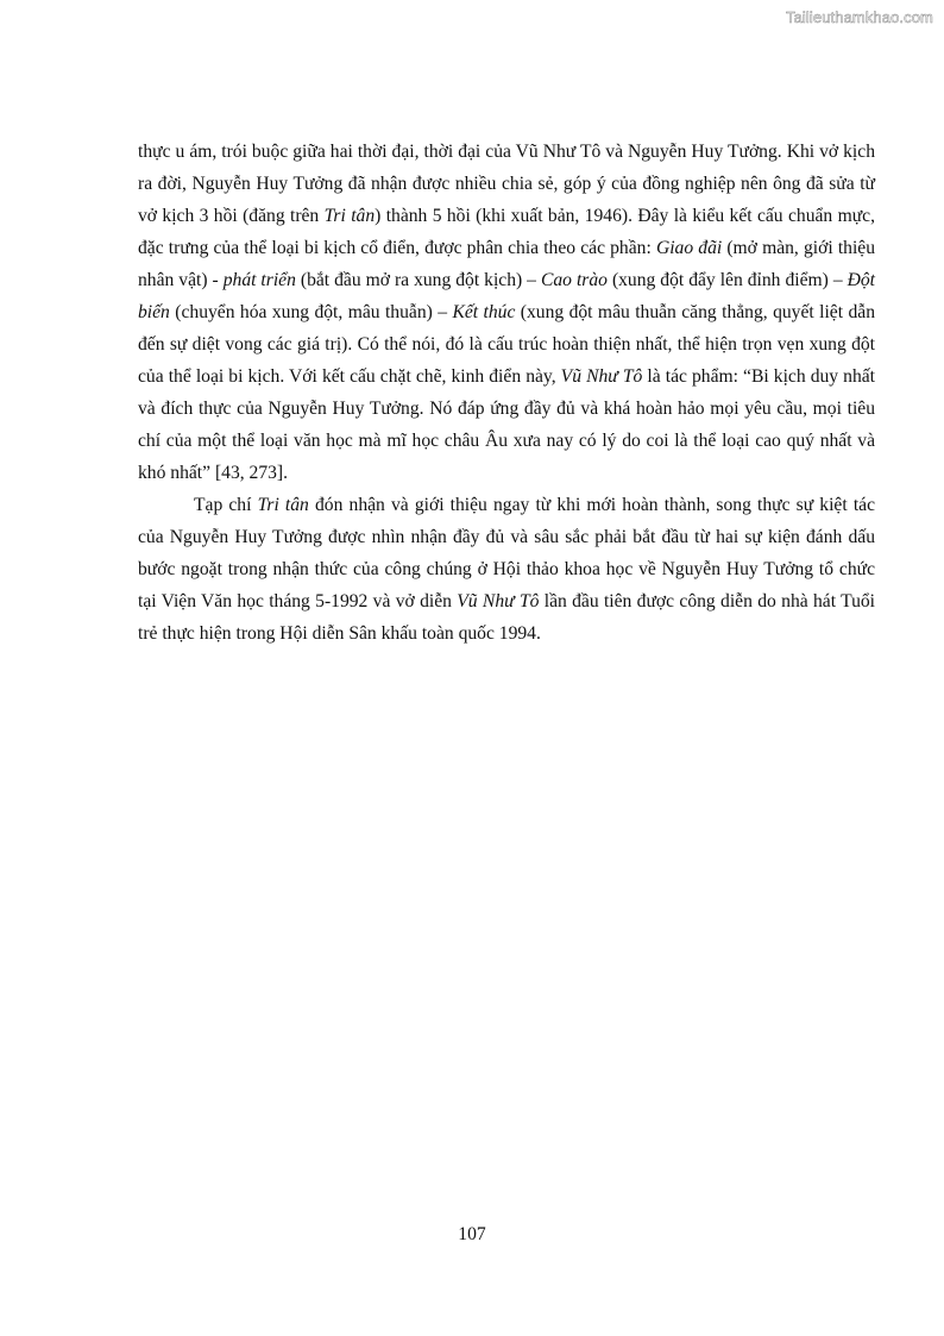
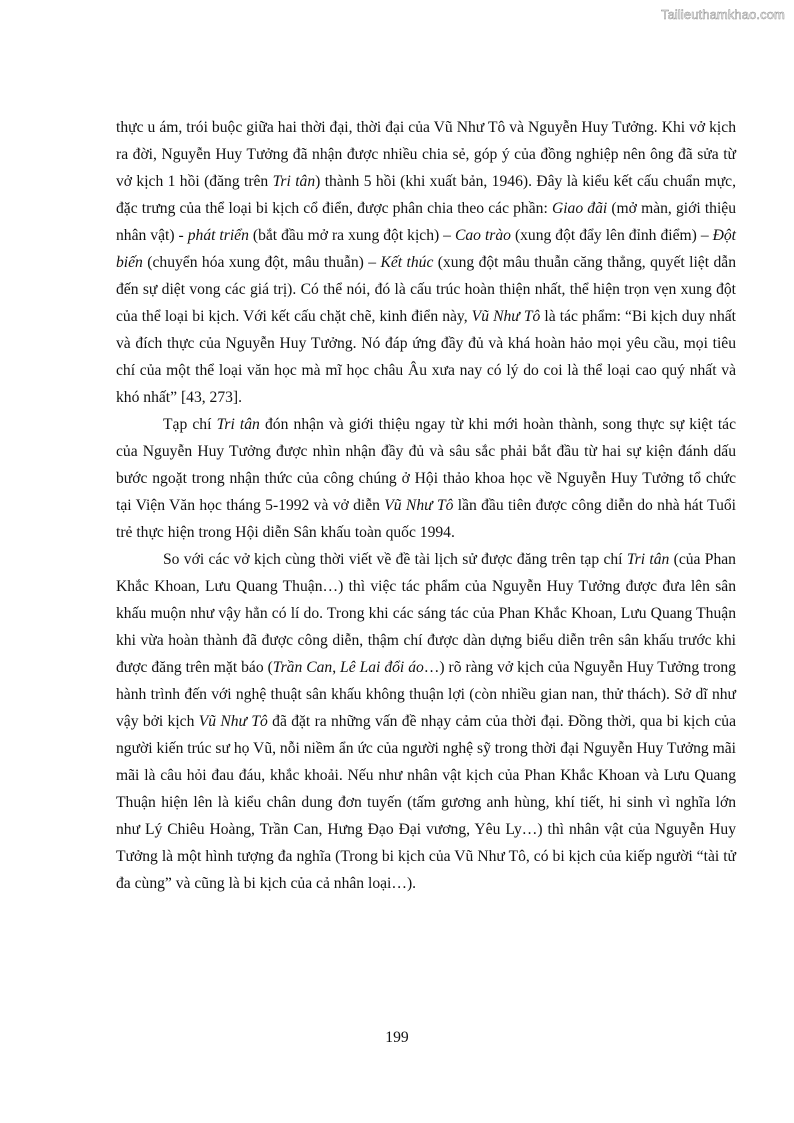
  Tailieuthamkhao.com
- thực u ám, trói buộc giữa hai thời đại, thời đại của Vũ Như Tô và Nguyễn Huy Tưởng. Khi vở kịch ra đời, Nguyễn Huy Tưởng đã nhận được nhiều chia sẻ, góp ý của đồng nghiệp nên ông đã sửa từ vở kịch 3 hồi (đăng trên Tri tân) thành 5 hồi (khi xuất bản, 1946). Đây là kiểu kết cấu chuẩn mực, đặc trưng của thể loại bi kịch cổ điển, được phân chia theo các phần: Giao đãi (mở màn, giới thiệu nhân vật) - phát triển (bắt đầu mở ra xung đột kịch) – Cao trào (xung đột đẩy lên đỉnh điểm) – Đột biến (chuyển hóa xung đột, mâu thuẫn) – Kết thúc (xung đột mâu thuẫn căng thẳng, quyết liệt dẫn đến sự diệt vong các giá trị). Có thể nói, đó là cấu trúc hoàn thiện nhất, thể hiện trọn vẹn xung đột của thể loại bi kịch. Với kết cấu chặt chẽ, kinh điển này, Vũ Như Tô là tác phẩm: “Bi kịch duy nhất và đích thực của Nguyễn Huy Tưởng. Nó đáp ứng đầy đủ và khá hoàn hảo mọi yêu cầu, mọi tiêu chí của một thể loại văn học mà mĩ học châu Âu xưa nay có lý do coi là thể loại cao quý nhất và khó nhất” [43, 273].
+ thực u ám, trói buộc giữa hai thời đại, thời đại của Vũ Như Tô và Nguyễn Huy Tưởng. Khi vở kịch ra đời, Nguyễn Huy Tưởng đã nhận được nhiều chia sẻ, góp ý của đồng nghiệp nên ông đã sửa từ vở kịch 1 hồi (đăng trên Tri tân) thành 5 hồi (khi xuất bản, 1946). Đây là kiểu kết cấu chuẩn mực, đặc trưng của thể loại bi kịch cổ điển, được phân chia theo các phần: Giao đãi (mở màn, giới thiệu nhân vật) - phát triển (bắt đầu mở ra xung đột kịch) – Cao trào (xung đột đẩy lên đỉnh điểm) – Đột biến (chuyển hóa xung đột, mâu thuẫn) – Kết thúc (xung đột mâu thuẫn căng thẳng, quyết liệt dẫn đến sự diệt vong các giá trị). Có thể nói, đó là cấu trúc hoàn thiện nhất, thể hiện trọn vẹn xung đột của thể loại bi kịch. Với kết cấu chặt chẽ, kinh điển này, Vũ Như Tô là tác phẩm: “Bi kịch duy nhất và đích thực của Nguyễn Huy Tưởng. Nó đáp ứng đầy đủ và khá hoàn hảo mọi yêu cầu, mọi tiêu chí của một thể loại văn học mà mĩ học châu Âu xưa nay có lý do coi là thể loại cao quý nhất và khó nhất” [43, 273].
  Tạp chí Tri tân đón nhận và giới thiệu ngay từ khi mới hoàn thành, song thực sự kiệt tác của Nguyễn Huy Tưởng được nhìn nhận đầy đủ và sâu sắc phải bắt đầu từ hai sự kiện đánh dấu bước ngoặt trong nhận thức của công chúng ở Hội thảo khoa học về Nguyễn Huy Tưởng tổ chức tại Viện Văn học tháng 5-1992 và vở diễn Vũ Như Tô lần đầu tiên được công diễn do nhà hát Tuổi trẻ thực hiện trong Hội diễn Sân khấu toàn quốc 1994.
+ So với các vở kịch cùng thời viết về đề tài lịch sử được đăng trên tạp chí Tri tân (của Phan Khắc Khoan, Lưu Quang Thuận…) thì việc tác phẩm của Nguyễn Huy Tưởng được đưa lên sân khấu muộn như vậy hẳn có lí do. Trong khi các sáng tác của Phan Khắc Khoan, Lưu Quang Thuận khi vừa hoàn thành đã được công diễn, thậm chí được dàn dựng biểu diễn trên sân khấu trước khi được đăng trên mặt báo (Trần Can, Lê Lai đổi áo…) rõ ràng vở kịch của Nguyễn Huy Tưởng trong hành trình đến với nghệ thuật sân khấu không thuận lợi (còn nhiều gian nan, thử thách). Sở dĩ như vậy bởi kịch Vũ Như Tô đã đặt ra những vấn đề nhạy cảm của thời đại. Đồng thời, qua bi kịch của người kiến trúc sư họ Vũ, nỗi niềm ẩn ức của người nghệ sỹ trong thời đại Nguyễn Huy Tưởng mãi mãi là câu hỏi đau đáu, khắc khoải. Nếu như nhân vật kịch của Phan Khắc Khoan và Lưu Quang Thuận hiện lên là kiểu chân dung đơn tuyến (tấm gương anh hùng, khí tiết, hi sinh vì nghĩa lớn như Lý Chiêu Hoàng, Trần Can, Hưng Đạo Đại vương, Yêu Ly…) thì nhân vật của Nguyễn Huy Tưởng là một hình tượng đa nghĩa (Trong bi kịch của Vũ Như Tô, có bi kịch của kiếp người “tài tử đa cùng” và cũng là bi kịch của cả nhân loại…).
- 107
+ 199
